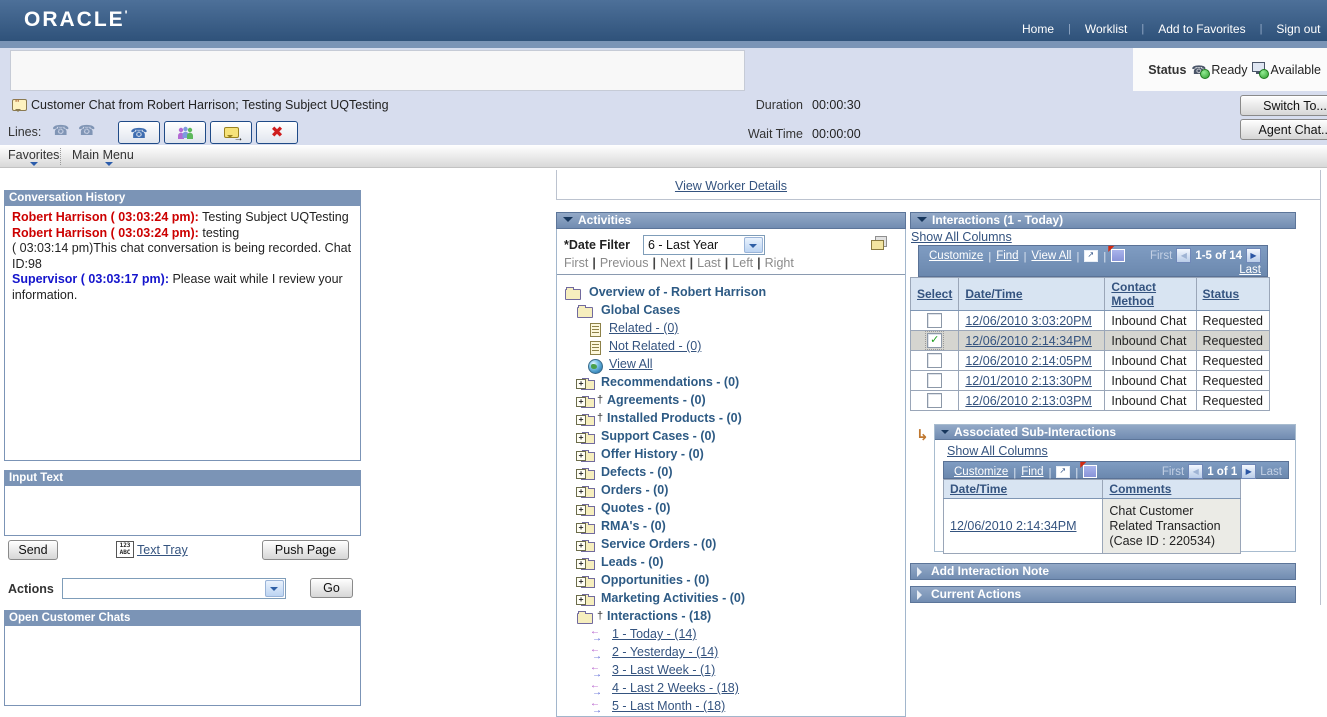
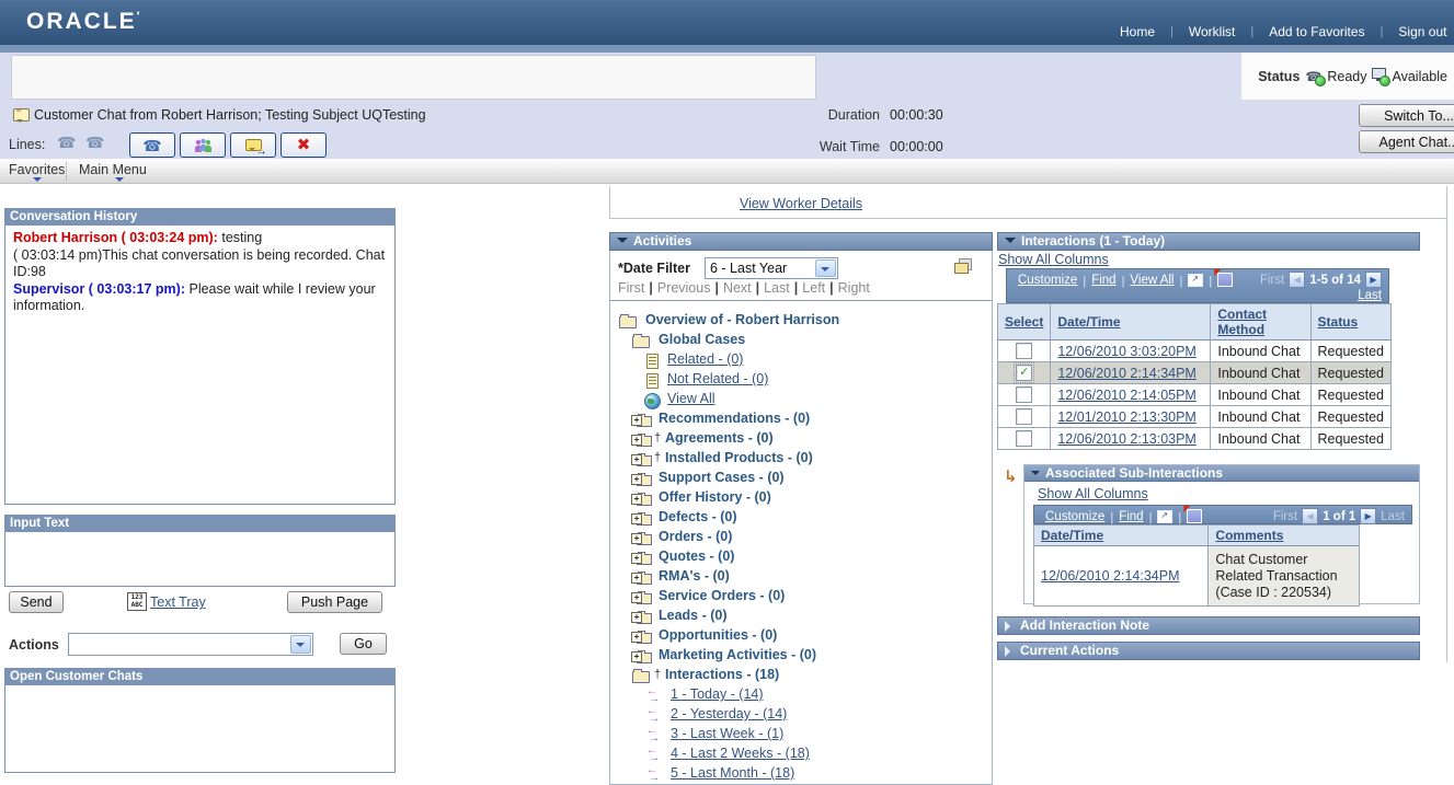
  ORACLE
  Home
  Worklist
  Add to Favorites
  Sign out
  Status
  ☎
  Ready
  Available
  Customer Chat from Robert Harrison; Testing Subject UQTesting
  Duration
  00:00:30
  Switch To...
  Lines:
  ☎
  ☎
  ☎
  ✖
  Wait Time
  00:00:00
  Agent Chat..
  Favorites
  Main Menu
  Conversation History
- Robert Harrison ( 03:03:24 pm): Testing Subject UQTesting
  Robert Harrison ( 03:03:24 pm): testing
  ( 03:03:14 pm)This chat conversation is being recorded. Chat ID:98
  Supervisor ( 03:03:17 pm): Please wait while I review your information.
  Input Text
  Send
  Text Tray
  Push Page
  Actions
  Go
  Open Customer Chats
  View Worker Details
  Activities
  *Date Filter
  6 - Last Year
  First | Previous | Next | Last | Left | Right
  Overview of - Robert Harrison
  Global Cases
  Related - (0)
  Not Related - (0)
  View All
  Recommendations - (0)
  †
  Agreements - (0)
  †
  Installed Products - (0)
  Support Cases - (0)
  Offer History - (0)
  Defects - (0)
  Orders - (0)
  Quotes - (0)
  RMA's - (0)
  Service Orders - (0)
  Leads - (0)
  Opportunities - (0)
  Marketing Activities - (0)
  †
  Interactions - (18)
  1 - Today - (14)
  2 - Yesterday - (14)
  3 - Last Week - (1)
  4 - Last 2 Weeks - (18)
  5 - Last Month - (18)
  Interactions (1 - Today)
  Show All Columns
  Customize
  Find
  View All
  First
  1-5 of 14
  Last
  Select	Date/Time	Contact Method	Status
  	12/06/2010 3:03:20PM	Inbound Chat	Requested
  	12/06/2010 2:14:34PM	Inbound Chat	Requested
  	12/06/2010 2:14:05PM	Inbound Chat	Requested
  	12/01/2010 2:13:30PM	Inbound Chat	Requested
  	12/06/2010 2:13:03PM	Inbound Chat	Requested
  ↳
  Associated Sub-Interactions
  Show All Columns
  Customize
  Find
  First
  1 of 1
  Last
  Date/Time	Comments
  12/06/2010 2:14:34PM	Chat Customer Related Transaction (Case ID : 220534)
  Add Interaction Note
  Current Actions
